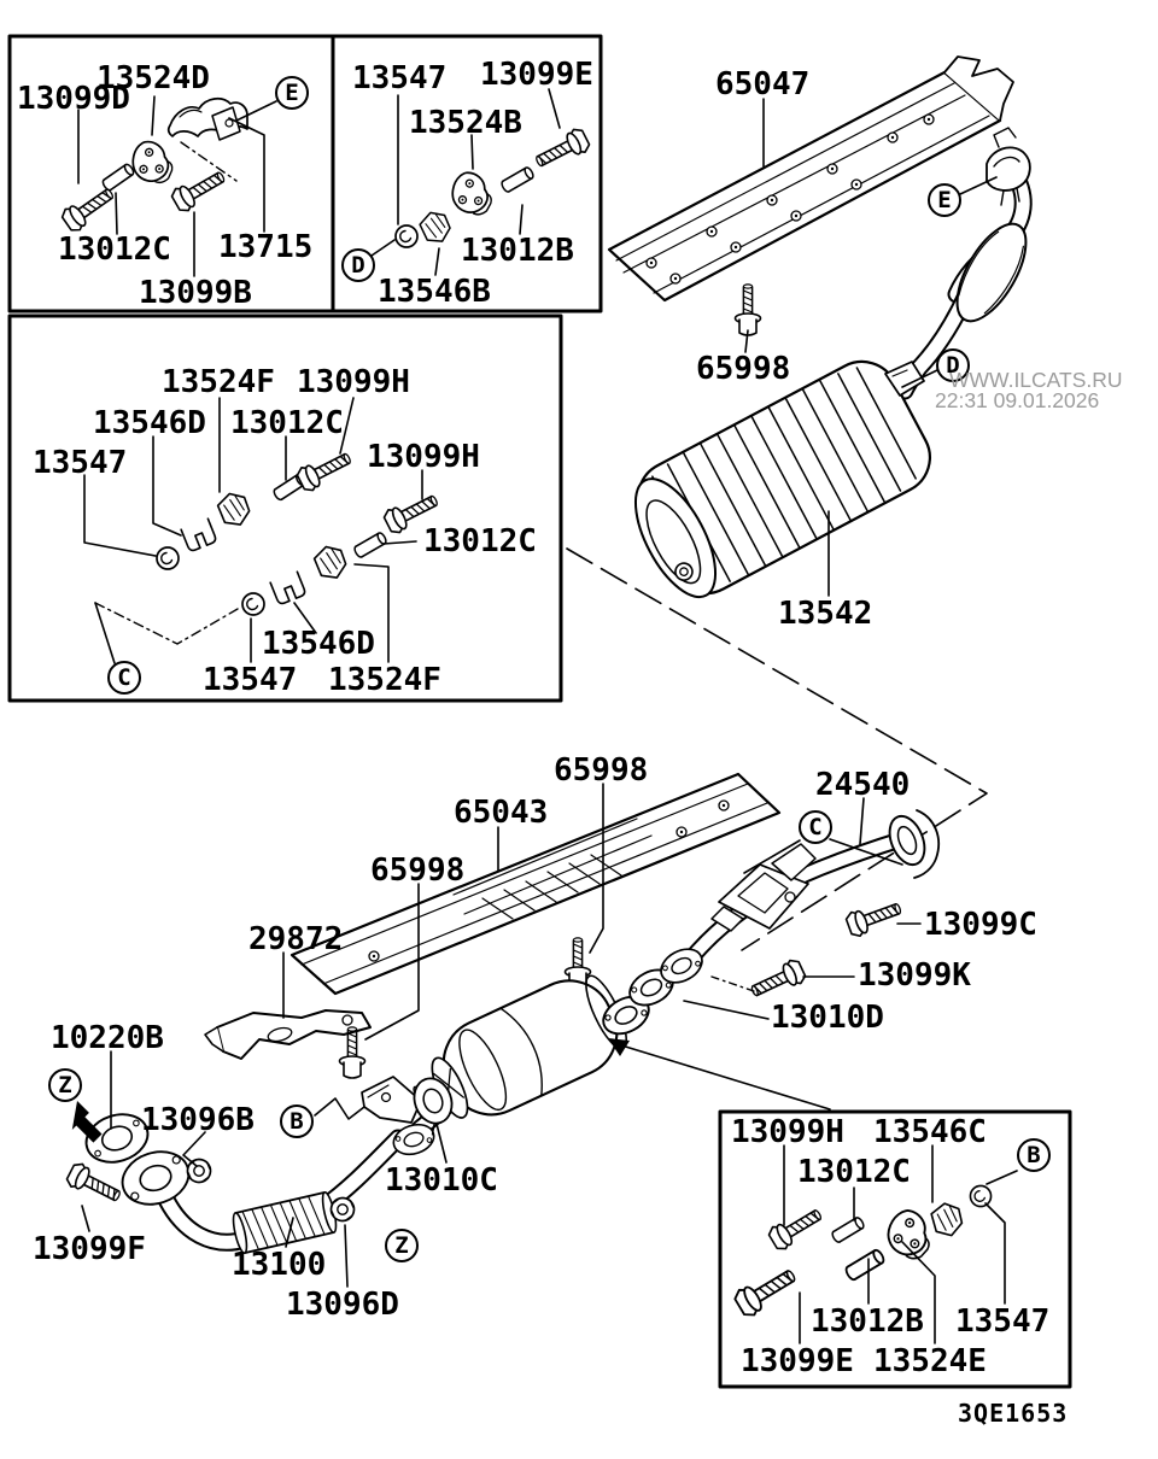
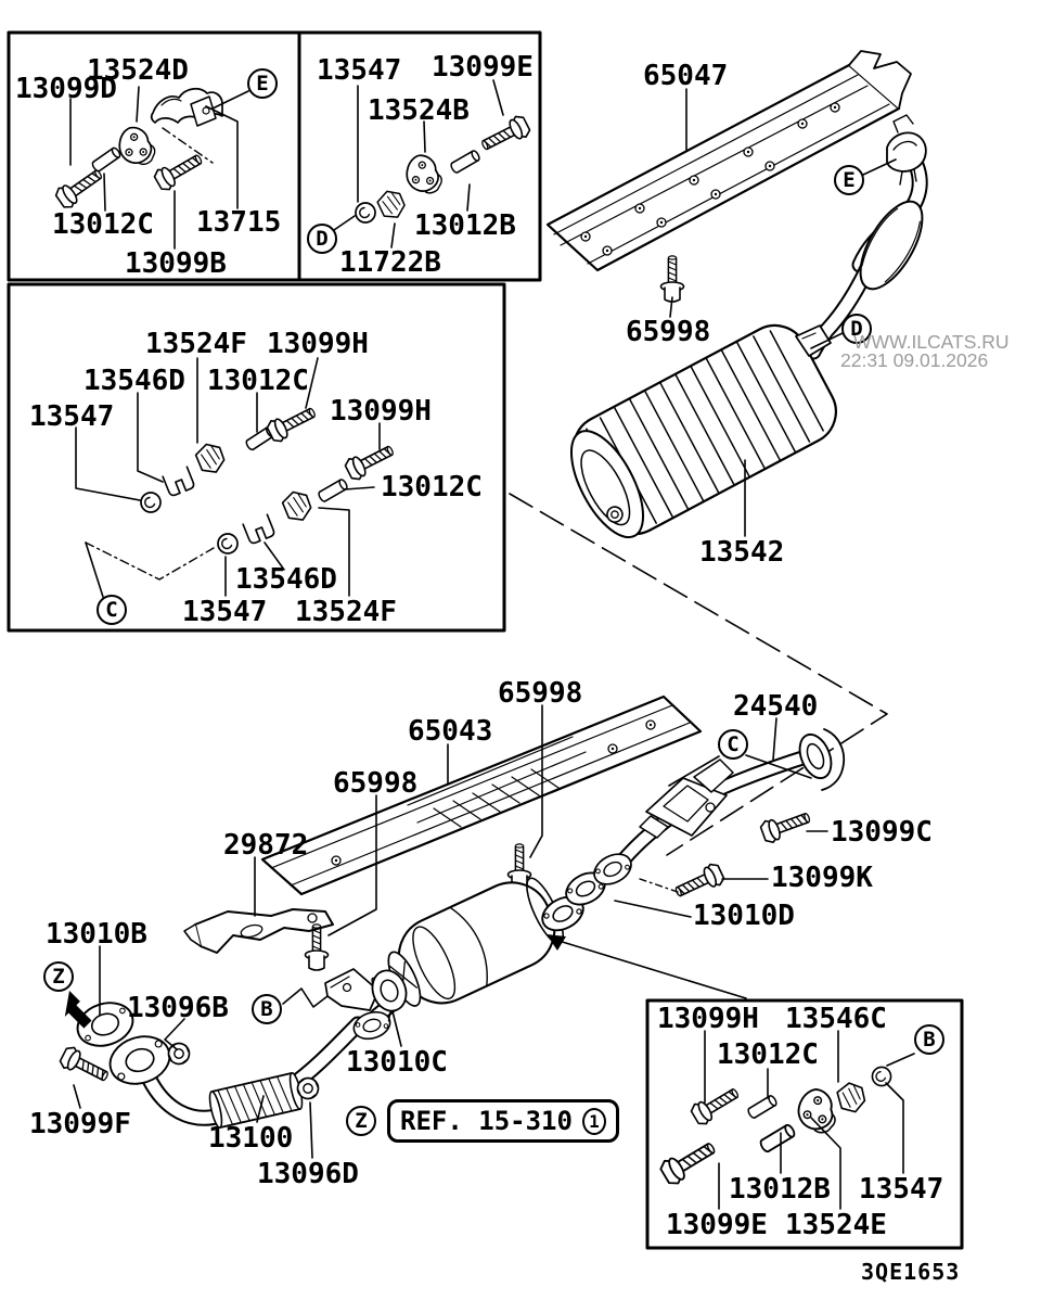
  13524D
  13099D
  13012C
  13715
  13099B
  13547
  13099E
  13524B
  13012B
- 13546B
+ 11722B
  65047
  65998
  13542
  13524F
  13099H
  13546D
  13012C
  13547
  13099H
  13012C
  13546D
  13547
  13524F
  65998
  65043
  65998
  29872
  24540
  13099C
  13099K
  13010D
- 10220B
+ 13010B
  13096B
  13010C
  13099F
  13100
  13096D
  13099H
  13546C
  13012C
  13012B
  13547
  13099E
  13524E
  E
  D
  E
  D
  C
  C
  Z
  B
  Z
  B
+ REF. 15-310
+ 1
  3QE1653
  WWW.ILCATS.RU
  22:31 09.01.2026
